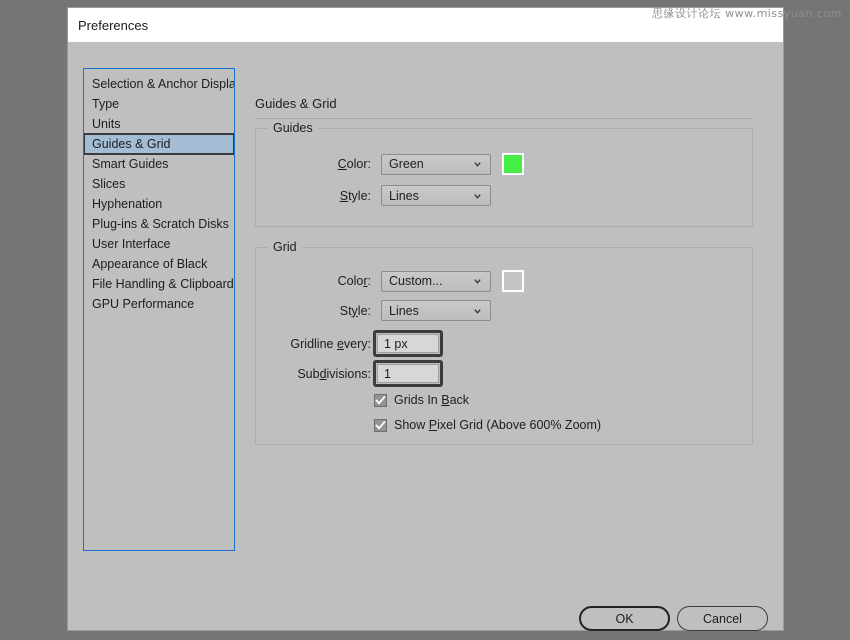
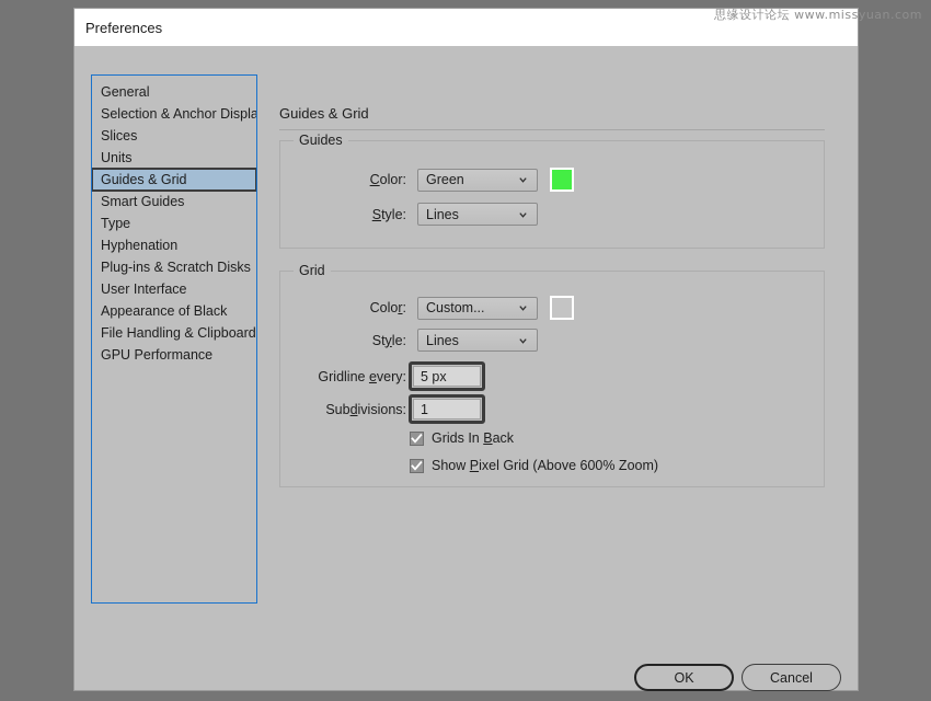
  思缘设计论坛 www.missyuan.com
  Preferences
+ General
  Selection & Anchor Displa
- Type
+ Slices
  Units
  Guides & Grid
  Smart Guides
- Slices
+ Type
  Hyphenation
  Plug-ins & Scratch Disks
  User Interface
  Appearance of Black
  File Handling & Clipboard
  GPU Performance
  Guides & Grid
  Guides
  Color:
  Green
  Style:
  Lines
  Grid
  Color:
  Custom...
  Style:
  Lines
  Gridline every:
- 1 px
+ 5 px
  Subdivisions:
  1
  Grids In Back
  Show Pixel Grid (Above 600% Zoom)
  OK
  Cancel
